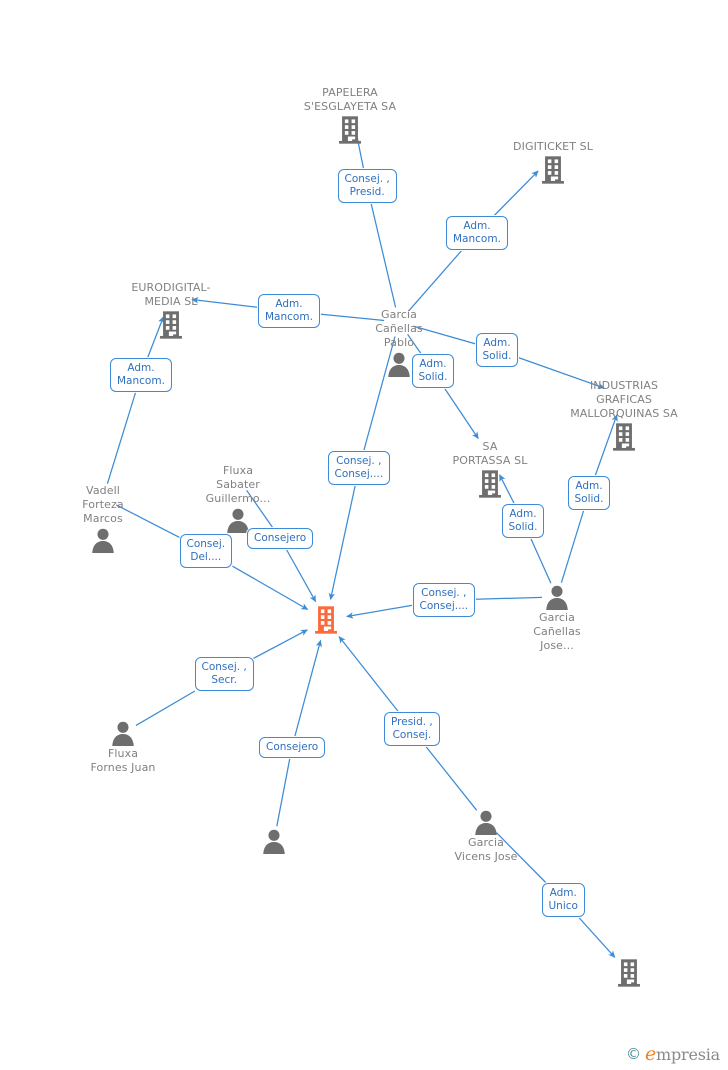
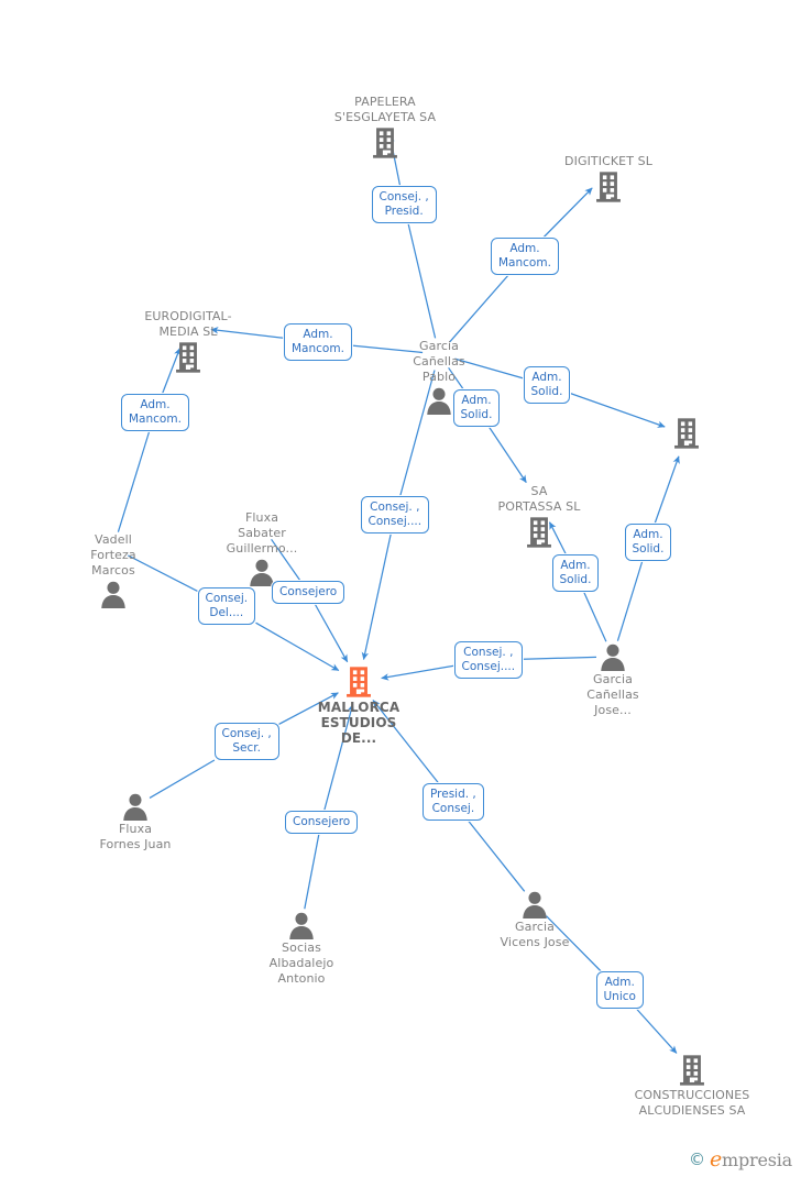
  PAPELERA
  S'ESGLAYETA SA
  DIGITICKET SL
  EURODIGITAL-
  MEDIA SL
- INDUSTRIAS
- GRAFICAS
- MALLORQUINAS SA
  SA
  PORTASSA SL
+ MALLORCA
+ ESTUDIOS
+ DE...
+ CONSTRUCCIONES
+ ALCUDIENSES SA
  Garcia
  Cañellas
  Pablo
  Vadell
  Forteza
  Marcos
  Fluxa
  Sabater
  Guillermo...
  Garcia
  Cañellas
  Jose...
  Fluxa
  Fornes Juan
+ Socias
+ Albadalejo
+ Antonio
  Garcia
  Vicens Jose
  Consej. ,
  Presid.
  Adm.
  Mancom.
  Adm.
  Mancom.
  Adm.
  Mancom.
  Adm.
  Solid.
  Adm.
  Solid.
  Consej. ,
  Consej....
  Adm.
  Solid.
  Adm.
  Solid.
  Consej.
  Del....
  Consejero
  Consej. ,
  Consej....
  Consej. ,
  Secr.
  Presid. ,
  Consej.
  Consejero
  Adm.
  Unico
  ©
  empresia
